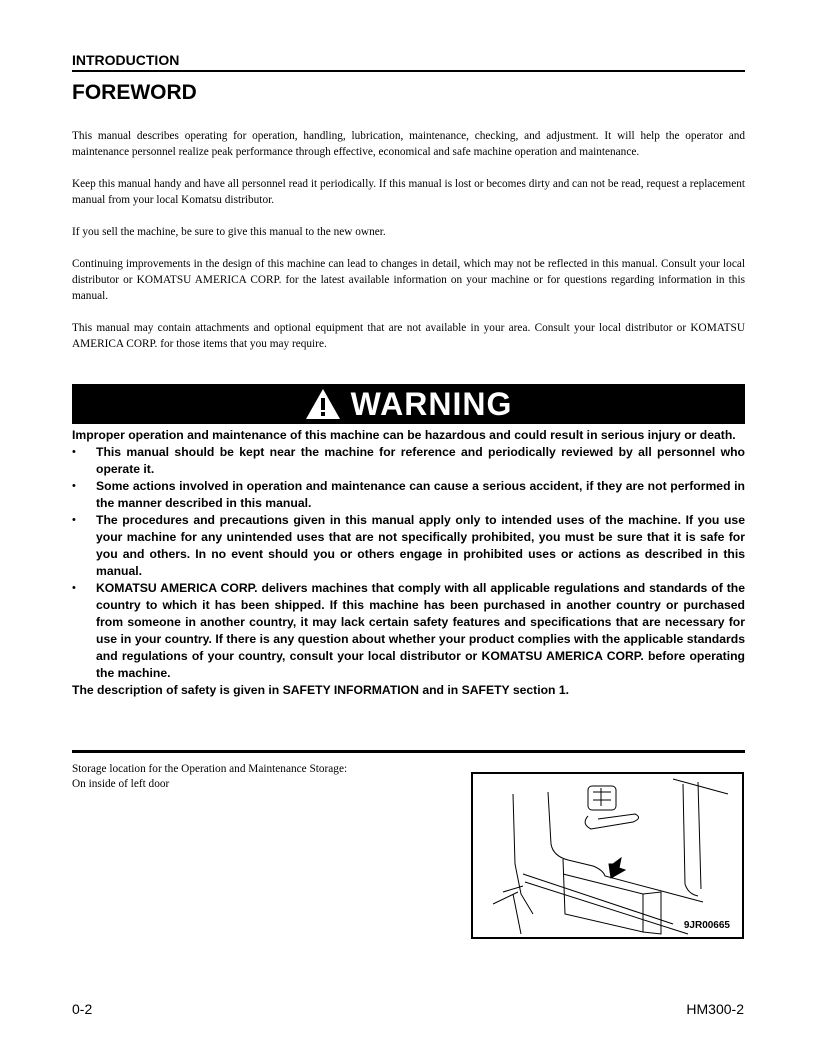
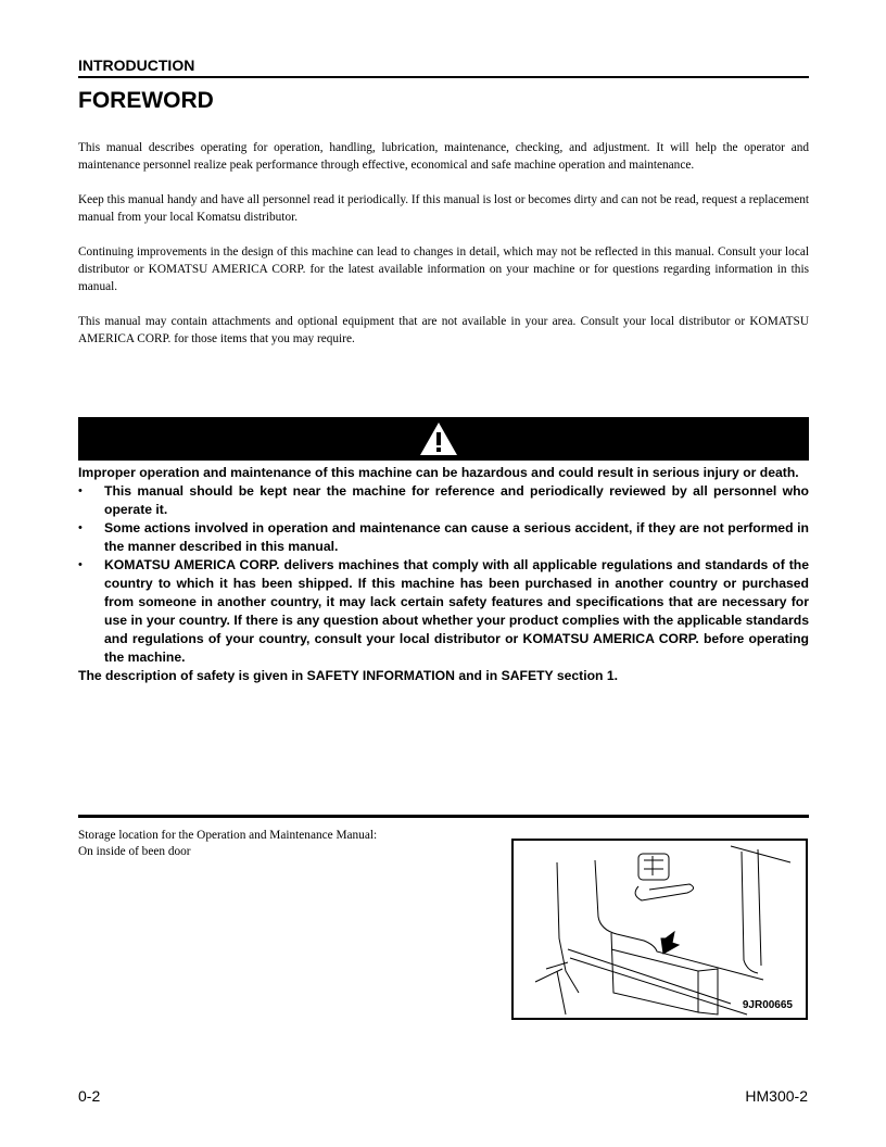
  INTRODUCTION
  FOREWORD
  This manual describes operating for operation, handling, lubrication, maintenance, checking, and adjustment. It will help the operator and maintenance personnel realize peak performance through effective, economical and safe machine operation and maintenance.
  Keep this manual handy and have all personnel read it periodically. If this manual is lost or becomes dirty and can not be read, request a replacement manual from your local Komatsu distributor.
- If you sell the machine, be sure to give this manual to the new owner.
  Continuing improvements in the design of this machine can lead to changes in detail, which may not be reflected in this manual. Consult your local distributor or KOMATSU AMERICA CORP. for the latest available information on your machine or for questions regarding information in this manual.
  This manual may contain attachments and optional equipment that are not available in your area. Consult your local distributor or KOMATSU AMERICA CORP. for those items that you may require.
- WARNING
  Improper operation and maintenance of this machine can be hazardous and could result in serious injury or death.
  This manual should be kept near the machine for reference and periodically reviewed by all personnel who operate it.
  Some actions involved in operation and maintenance can cause a serious accident, if they are not performed in the manner described in this manual.
- The procedures and precautions given in this manual apply only to intended uses of the machine. If you use your machine for any unintended uses that are not specifically prohibited, you must be sure that it is safe for you and others. In no event should you or others engage in prohibited uses or actions as described in this manual.
  KOMATSU AMERICA CORP. delivers machines that comply with all applicable regulations and standards of the country to which it has been shipped. If this machine has been purchased in another country or purchased from someone in another country, it may lack certain safety features and specifications that are necessary for use in your country. If there is any question about whether your product complies with the applicable standards and regulations of your country, consult your local distributor or KOMATSU AMERICA CORP. before operating the machine.
  The description of safety is given in SAFETY INFORMATION and in SAFETY section 1.
- Storage location for the Operation and Maintenance Storage:
+ Storage location for the Operation and Maintenance Manual:
- On inside of left door
+ On inside of been door
  9JR00665
  0-2
  HM300-2
